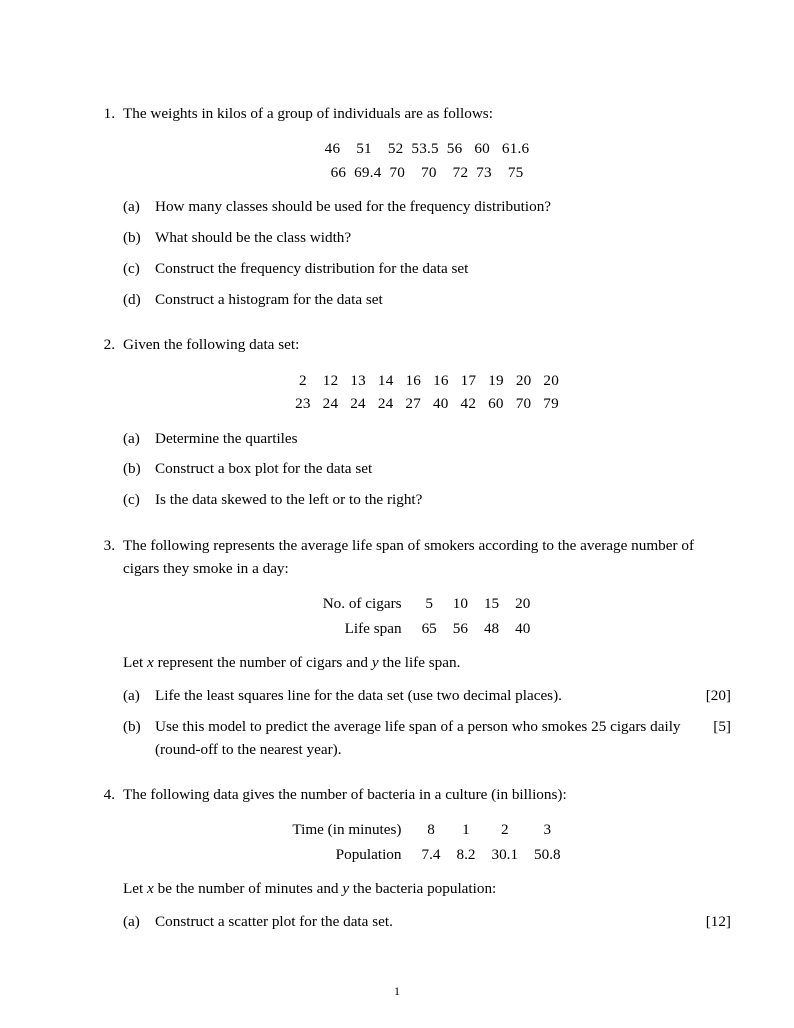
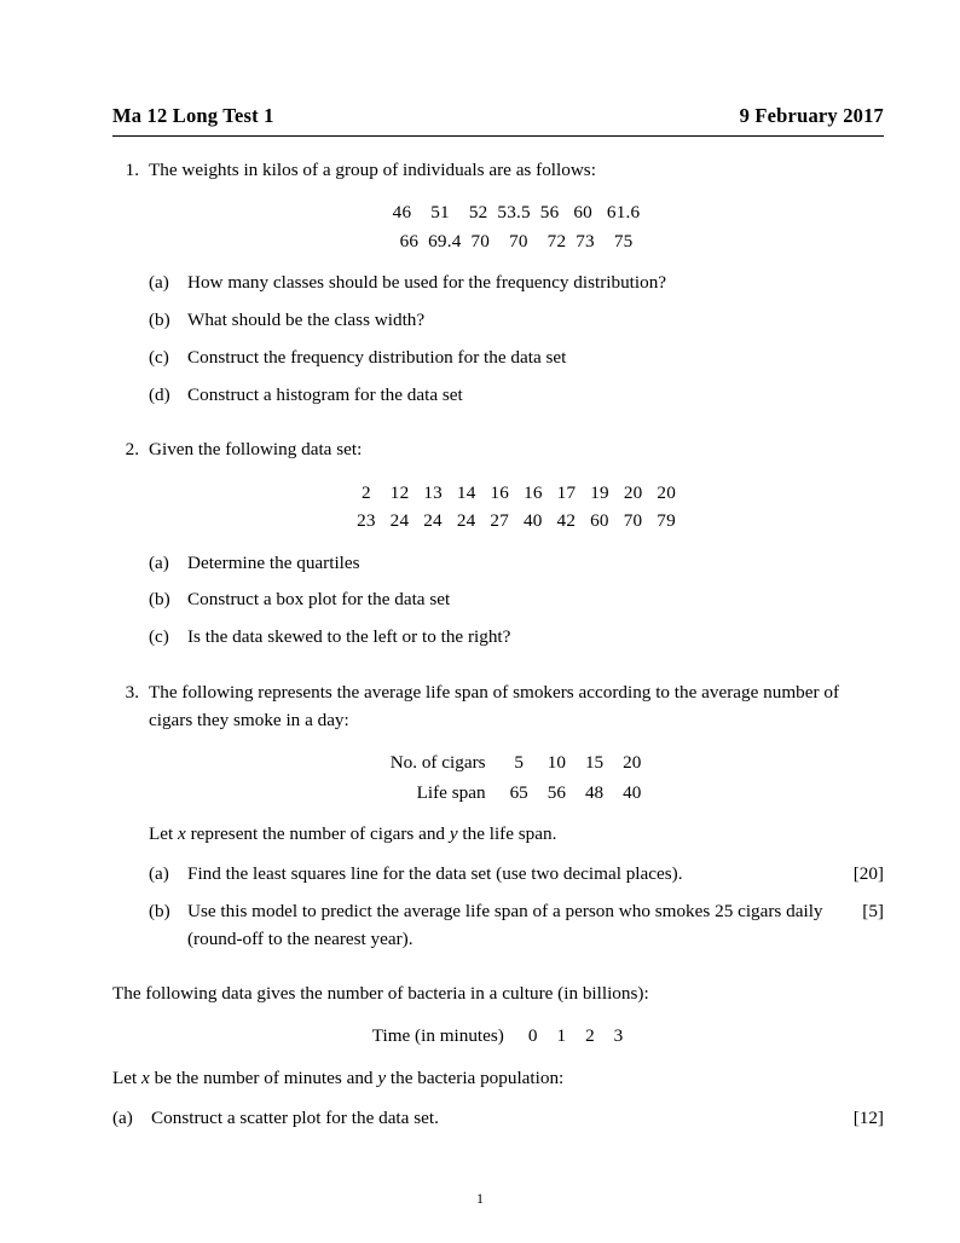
+ Ma 12 Long Test 1
+ 9 February 2017
  1.
  The weights in kilos of a group of individuals are as follows:
  46 51 52 53.5 56 60 61.6
  66 69.4 70 70 72 73 75
  (a)
  How many classes should be used for the frequency distribution?
  (b)
  What should be the class width?
  (c)
  Construct the frequency distribution for the data set
  (d)
  Construct a histogram for the data set
  2.
  Given the following data set:
  2 12 13 14 16 16 17 19 20 20
  23 24 24 24 27 40 42 60 70 79
  (a)
  Determine the quartiles
  (b)
  Construct a box plot for the data set
  (c)
  Is the data skewed to the left or to the right?
  3.
  The following represents the average life span of smokers according to the average number of cigars they smoke in a day:
  No. of cigars	5	10	15	20
  Life span	65	56	48	40
  Let x represent the number of cigars and y the life span.
  (a)
  [20]
- Life the least squares line for the data set (use two decimal places).
+ Find the least squares line for the data set (use two decimal places).
  (b)
  [5]
  Use this model to predict the average life span of a person who smokes 25 cigars daily (round-off to the nearest year).
- 4.
  The following data gives the number of bacteria in a culture (in billions):
- Time (in minutes)	8	1	2	3
+ Time (in minutes)	0	1	2	3
- Population	7.4	8.2	30.1	50.8
  Let x be the number of minutes and y the bacteria population:
  (a)
  [12]
  Construct a scatter plot for the data set.
  1
